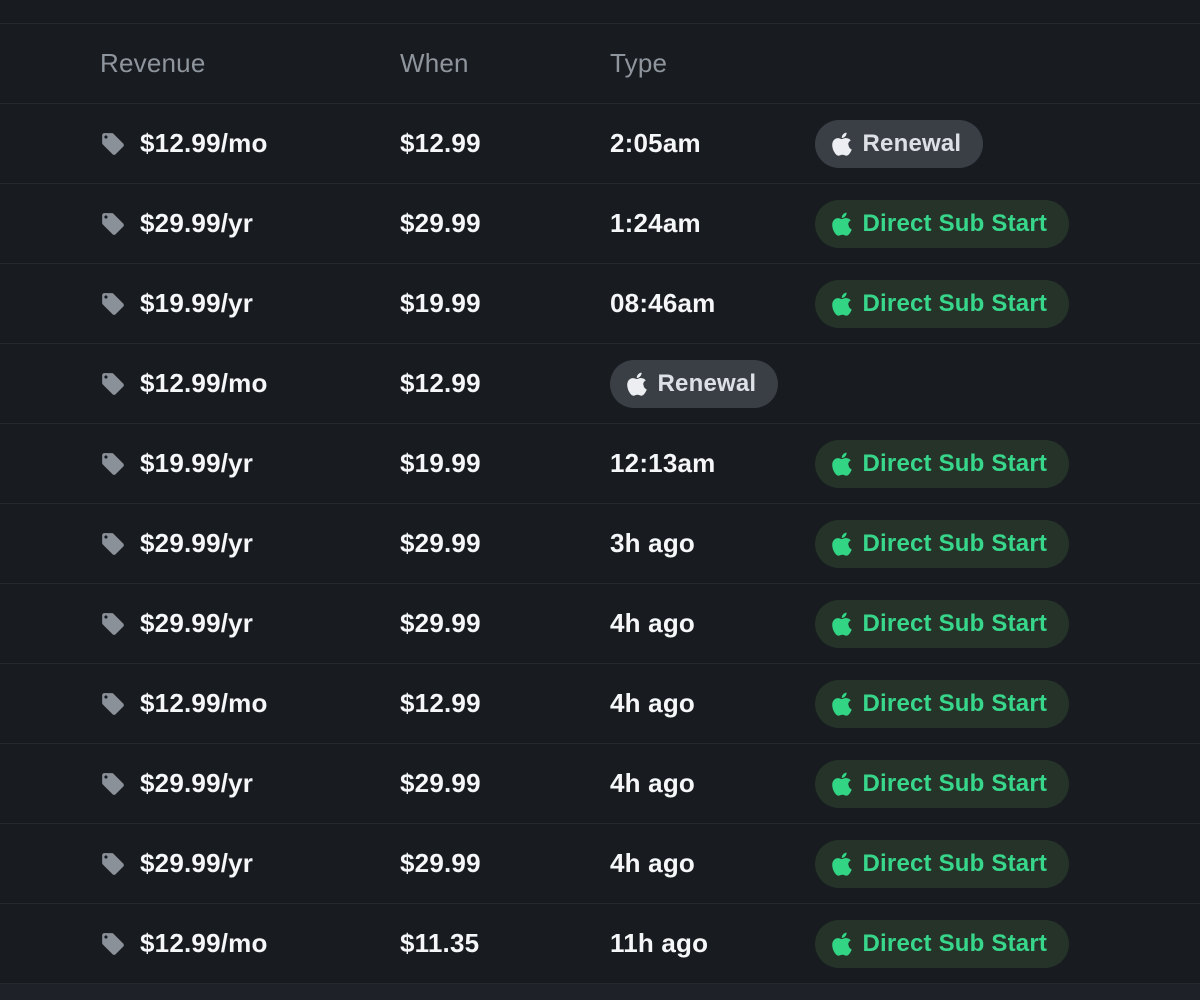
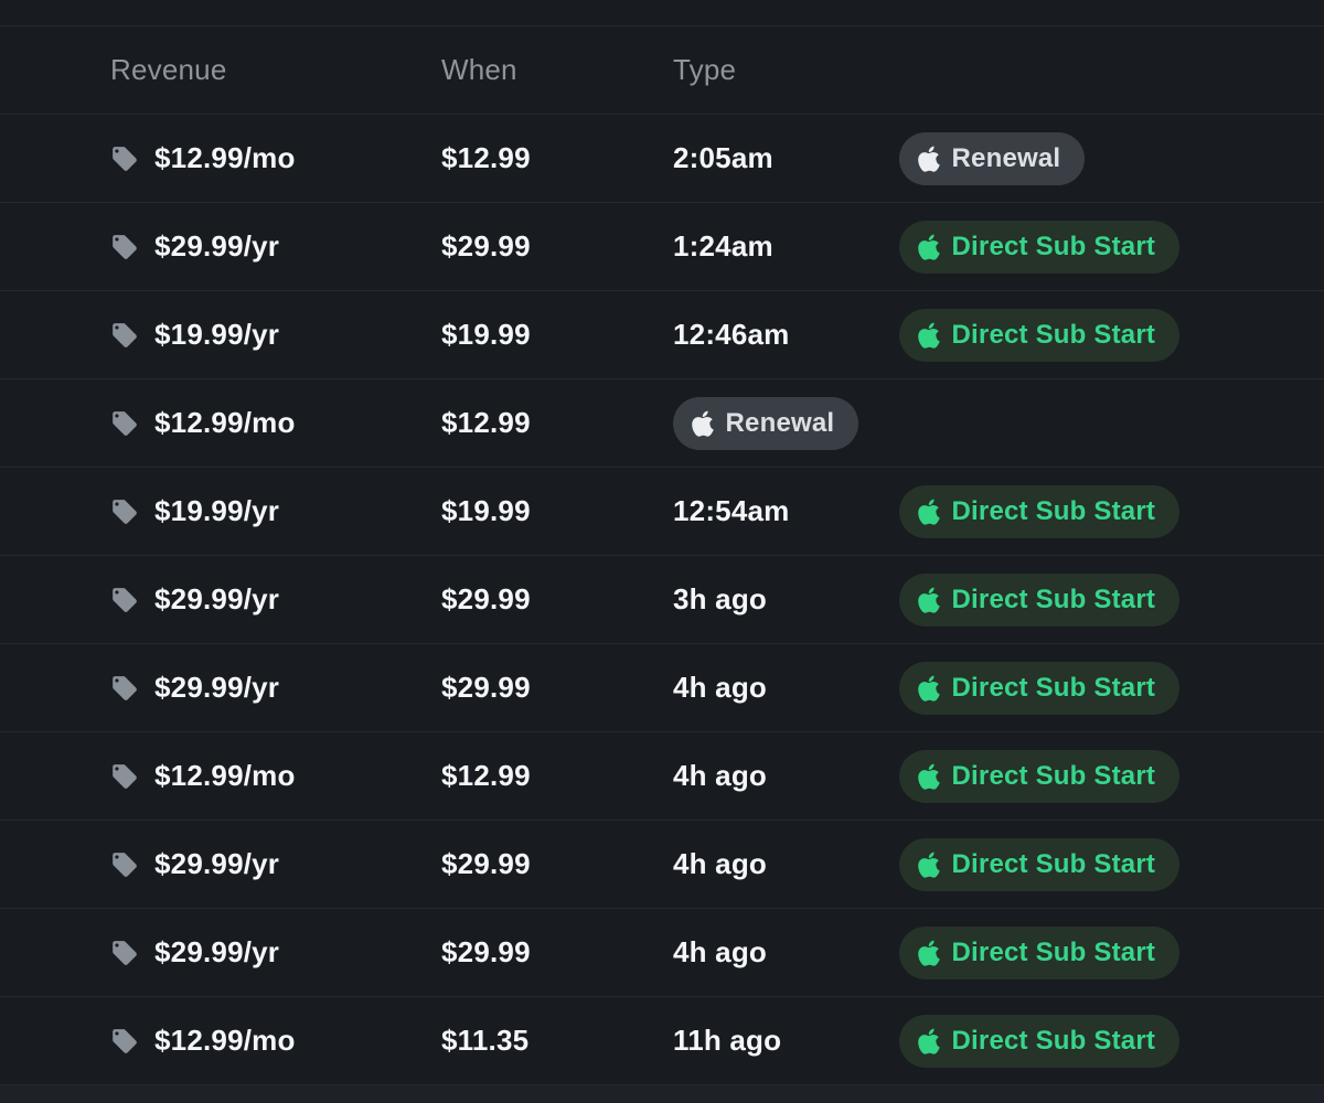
  Revenue
  When
  Type
  $12.99/mo
  $12.99
  2:05am
  Renewal
  $29.99/yr
  $29.99
  1:24am
  Direct Sub Start
  $19.99/yr
  $19.99
- 08:46am
+ 12:46am
  Direct Sub Start
  $12.99/mo
  $12.99
  Renewal
  $19.99/yr
  $19.99
- 12:13am
+ 12:54am
  Direct Sub Start
  $29.99/yr
  $29.99
  3h ago
  Direct Sub Start
  $29.99/yr
  $29.99
  4h ago
  Direct Sub Start
  $12.99/mo
  $12.99
  4h ago
  Direct Sub Start
  $29.99/yr
  $29.99
  4h ago
  Direct Sub Start
  $29.99/yr
  $29.99
  4h ago
  Direct Sub Start
  $12.99/mo
  $11.35
  11h ago
  Direct Sub Start
